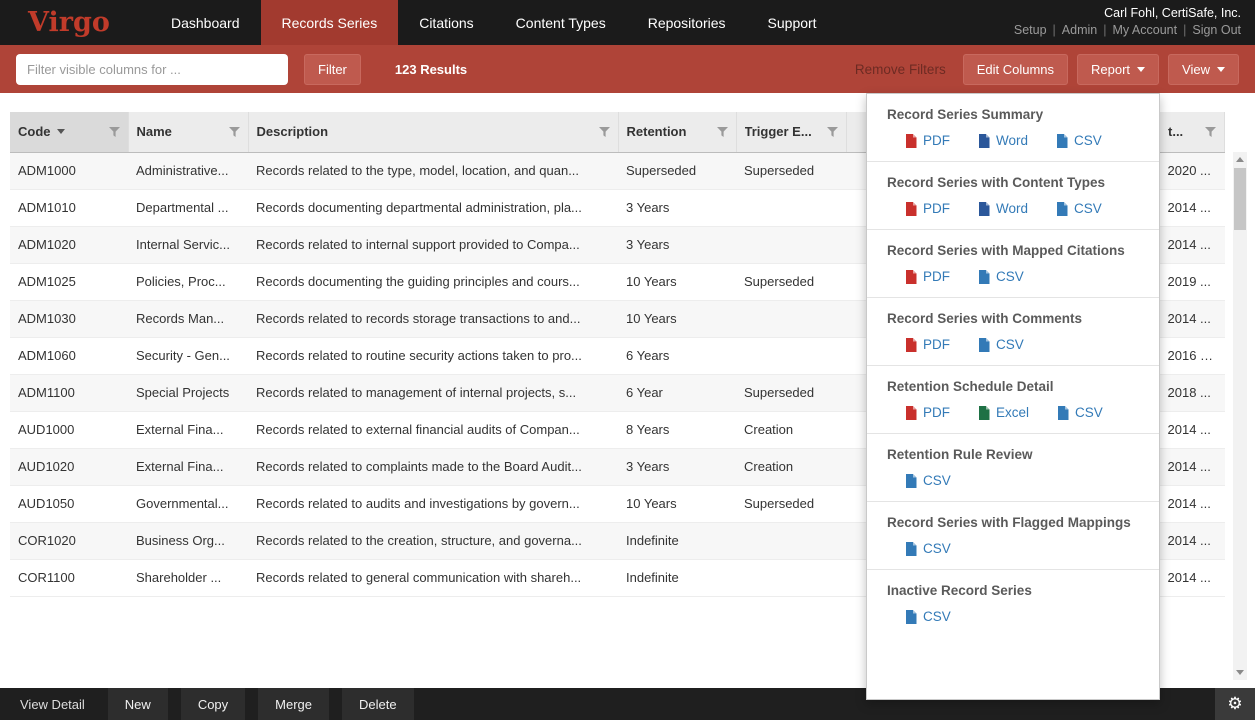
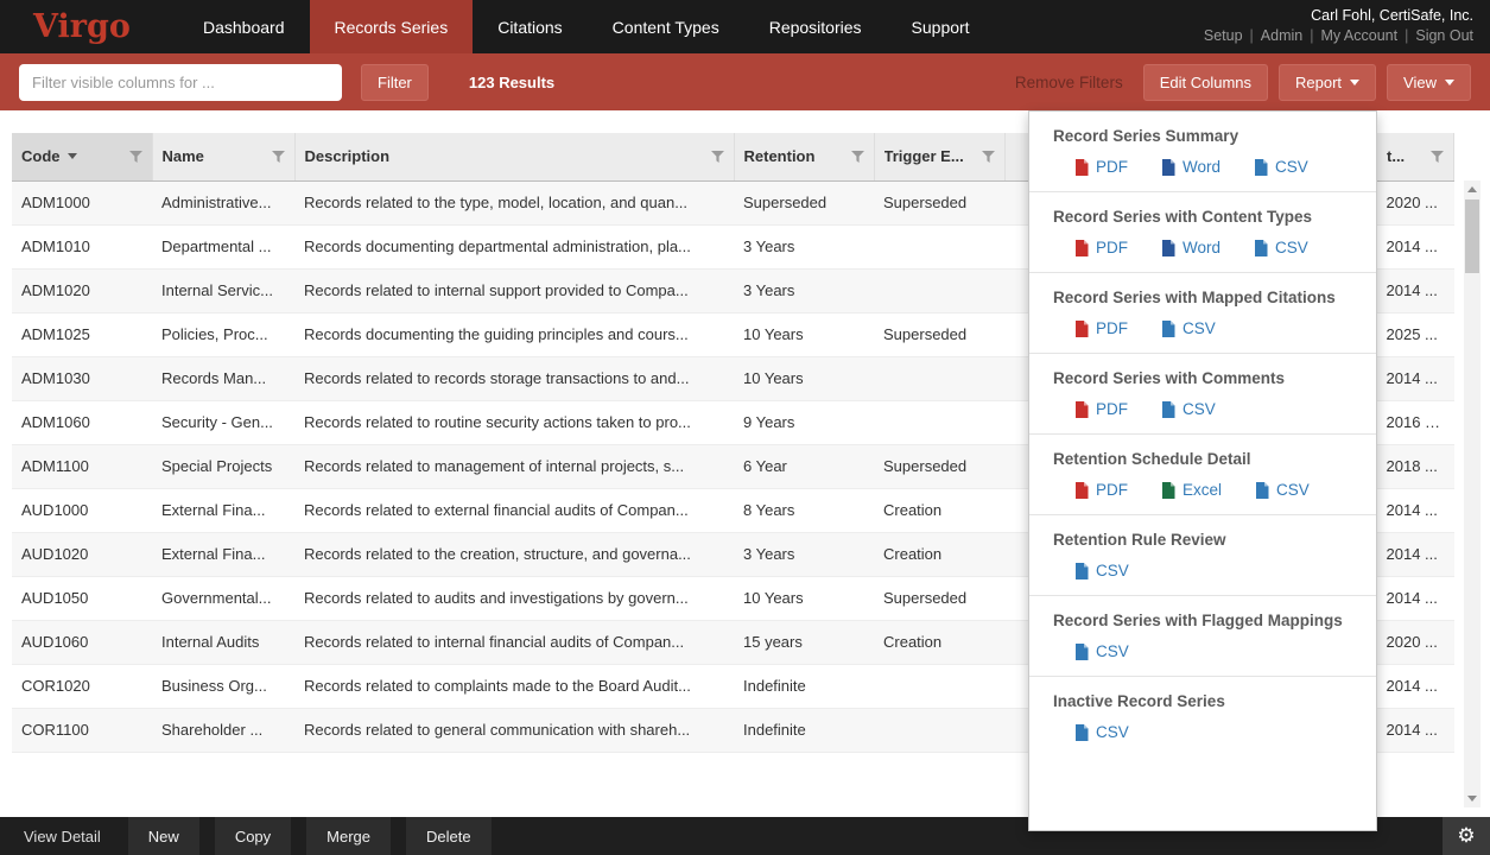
  Virgo
  Dashboard
  Records Series
  Citations
  Content Types
  Repositories
  Support
  Carl Fohl, CertiSafe, Inc.
  Setup | Admin | My Account | Sign Out
  Filter visible columns for ...
  Filter
  123 Results
  Remove Filters
  Edit Columns
  Report
  View
  Code	Name	Description	Retention	Trigger E...		t...
  ADM1000	Administrative...	Records related to the type, model, location, and quan...	Superseded	Superseded		2020 ...
  ADM1010	Departmental ...	Records documenting departmental administration, pla...	3 Years			2014 ...
  ADM1020	Internal Servic...	Records related to internal support provided to Compa...	3 Years			2014 ...
- ADM1025	Policies, Proc...	Records documenting the guiding principles and cours...	10 Years	Superseded		2019 ...
+ ADM1025	Policies, Proc...	Records documenting the guiding principles and cours...	10 Years	Superseded		2025 ...
  ADM1030	Records Man...	Records related to records storage transactions to and...	10 Years			2014 ...
- ADM1060	Security - Gen...	Records related to routine security actions taken to pro...	6 Years			2016 1...
+ ADM1060	Security - Gen...	Records related to routine security actions taken to pro...	9 Years			2016 1...
  ADM1100	Special Projects	Records related to management of internal projects, s...	6 Year	Superseded		2018 ...
  AUD1000	External Fina...	Records related to external financial audits of Compan...	8 Years	Creation		2014 ...
- AUD1020	External Fina...	Records related to complaints made to the Board Audit...	3 Years	Creation		2014 ...
+ AUD1020	External Fina...	Records related to the creation, structure, and governa...	3 Years	Creation		2014 ...
  AUD1050	Governmental...	Records related to audits and investigations by govern...	10 Years	Superseded		2014 ...
+ AUD1060	Internal Audits	Records related to internal financial audits of Compan...	15 years	Creation		2020 ...
- COR1020	Business Org...	Records related to the creation, structure, and governa...	Indefinite			2014 ...
+ COR1020	Business Org...	Records related to complaints made to the Board Audit...	Indefinite			2014 ...
  COR1100	Shareholder ...	Records related to general communication with shareh...	Indefinite			2014 ...
  Record Series Summary
  PDF
  Word
  CSV
  Record Series with Content Types
  PDF
  Word
  CSV
  Record Series with Mapped Citations
  PDF
  CSV
  Record Series with Comments
  PDF
  CSV
  Retention Schedule Detail
  PDF
  Excel
  CSV
  Retention Rule Review
  CSV
  Record Series with Flagged Mappings
  CSV
  Inactive Record Series
  CSV
  View Detail
  New
  Copy
  Merge
  Delete
